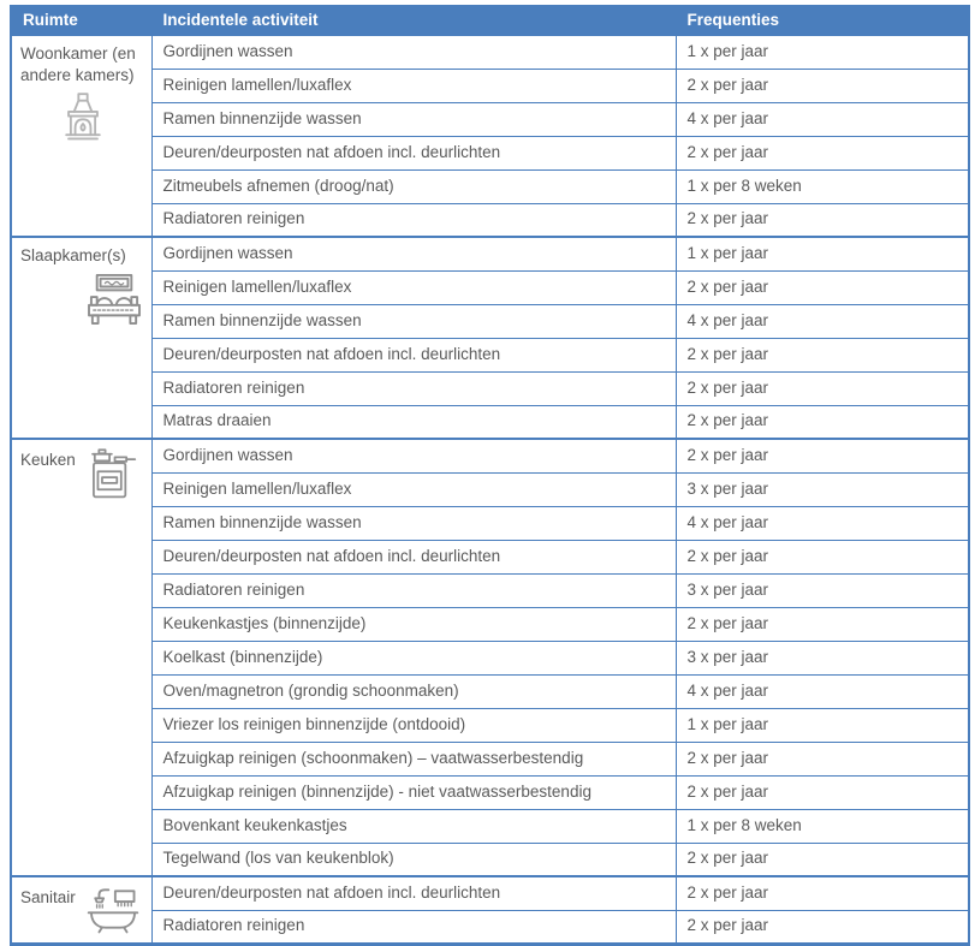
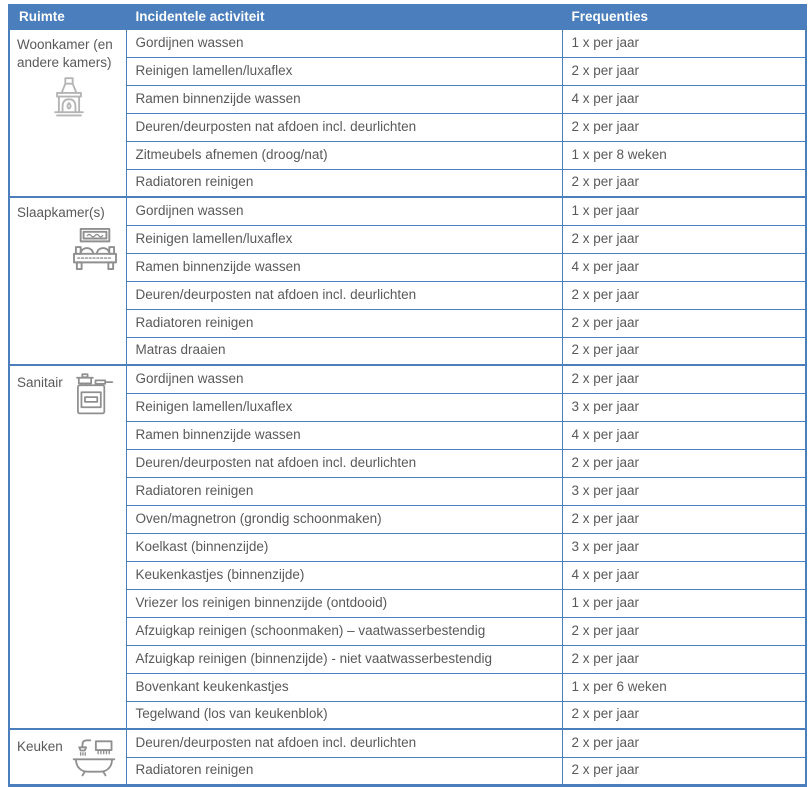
  Ruimte	Incidentele activiteit	Frequenties
  Woonkamer (en andere kamers)	Gordijnen wassen	1 x per jaar
  Reinigen lamellen/luxaflex	2 x per jaar
  Ramen binnenzijde wassen	4 x per jaar
  Deuren/deurposten nat afdoen incl. deurlichten	2 x per jaar
  Zitmeubels afnemen (droog/nat)	1 x per 8 weken
  Radiatoren reinigen	2 x per jaar
  Slaapkamer(s)	Gordijnen wassen	1 x per jaar
  Reinigen lamellen/luxaflex	2 x per jaar
  Ramen binnenzijde wassen	4 x per jaar
  Deuren/deurposten nat afdoen incl. deurlichten	2 x per jaar
  Radiatoren reinigen	2 x per jaar
  Matras draaien	2 x per jaar
- Keuken	Gordijnen wassen	2 x per jaar
+ Sanitair	Gordijnen wassen	2 x per jaar
  Reinigen lamellen/luxaflex	3 x per jaar
  Ramen binnenzijde wassen	4 x per jaar
  Deuren/deurposten nat afdoen incl. deurlichten	2 x per jaar
  Radiatoren reinigen	3 x per jaar
- Keukenkastjes (binnenzijde)	2 x per jaar
+ Oven/magnetron (grondig schoonmaken)	2 x per jaar
  Koelkast (binnenzijde)	3 x per jaar
- Oven/magnetron (grondig schoonmaken)	4 x per jaar
+ Keukenkastjes (binnenzijde)	4 x per jaar
  Vriezer los reinigen binnenzijde (ontdooid)	1 x per jaar
  Afzuigkap reinigen (schoonmaken) – vaatwasserbestendig	2 x per jaar
  Afzuigkap reinigen (binnenzijde) - niet vaatwasserbestendig	2 x per jaar
- Bovenkant keukenkastjes	1 x per 8 weken
+ Bovenkant keukenkastjes	1 x per 6 weken
  Tegelwand (los van keukenblok)	2 x per jaar
- Sanitair	Deuren/deurposten nat afdoen incl. deurlichten	2 x per jaar
+ Keuken	Deuren/deurposten nat afdoen incl. deurlichten	2 x per jaar
  Radiatoren reinigen	2 x per jaar
